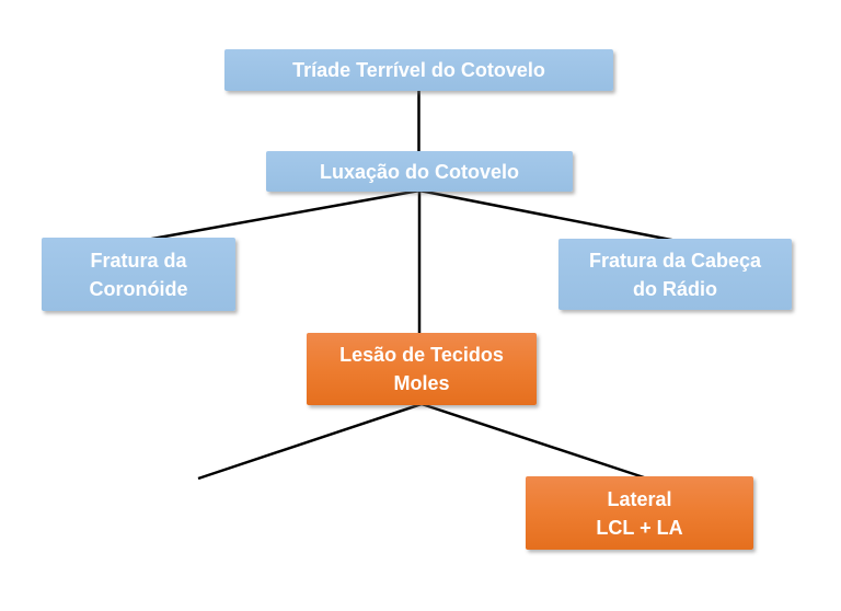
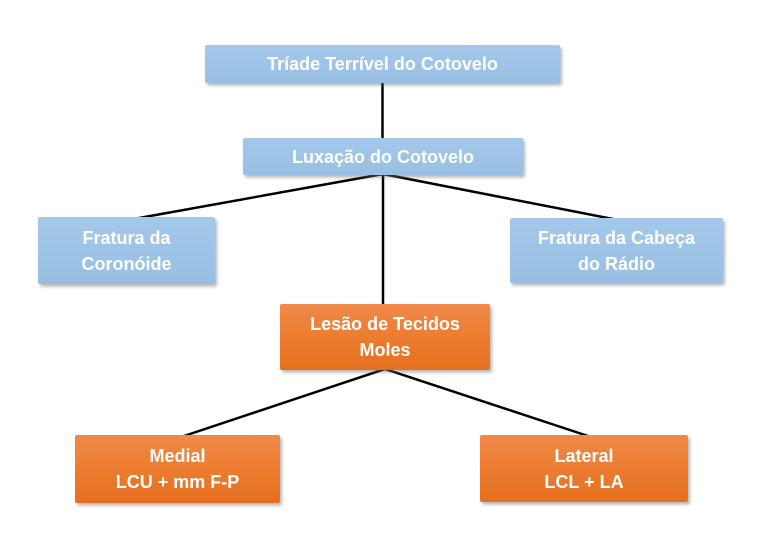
  Tríade Terrível do Cotovelo
  Luxação do Cotovelo
  Fratura da
  Coronóide
  Fratura da Cabeça
  do Rádio
  Lesão de Tecidos
  Moles
+ Medial
+ LCU + mm F-P
  Lateral
  LCL + LA
